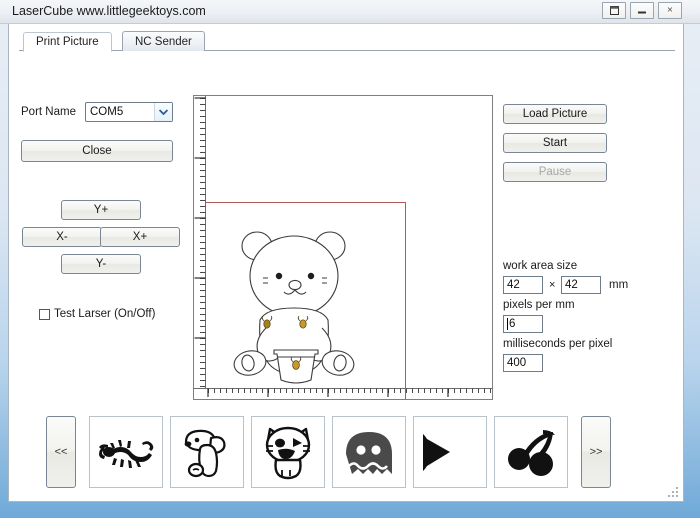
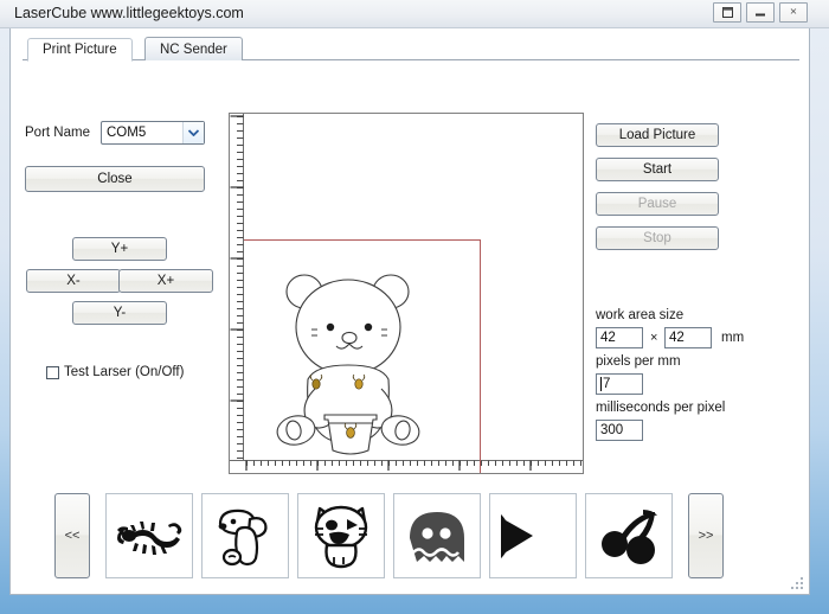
  LaserCube www.littlegeektoys.com
  ×
  Print Picture
  NC Sender
  Port Name
  COM5
  Close
  Y+
  X-
  X+
  Y-
  Test Larser (On/Off)
  Load Picture
  Start
  Pause
+ Stop
  work area size
  42
  ×
  42
  mm
  pixels per mm
- 6
+ 7
  milliseconds per pixel
- 400
+ 300
  <<
  >>
